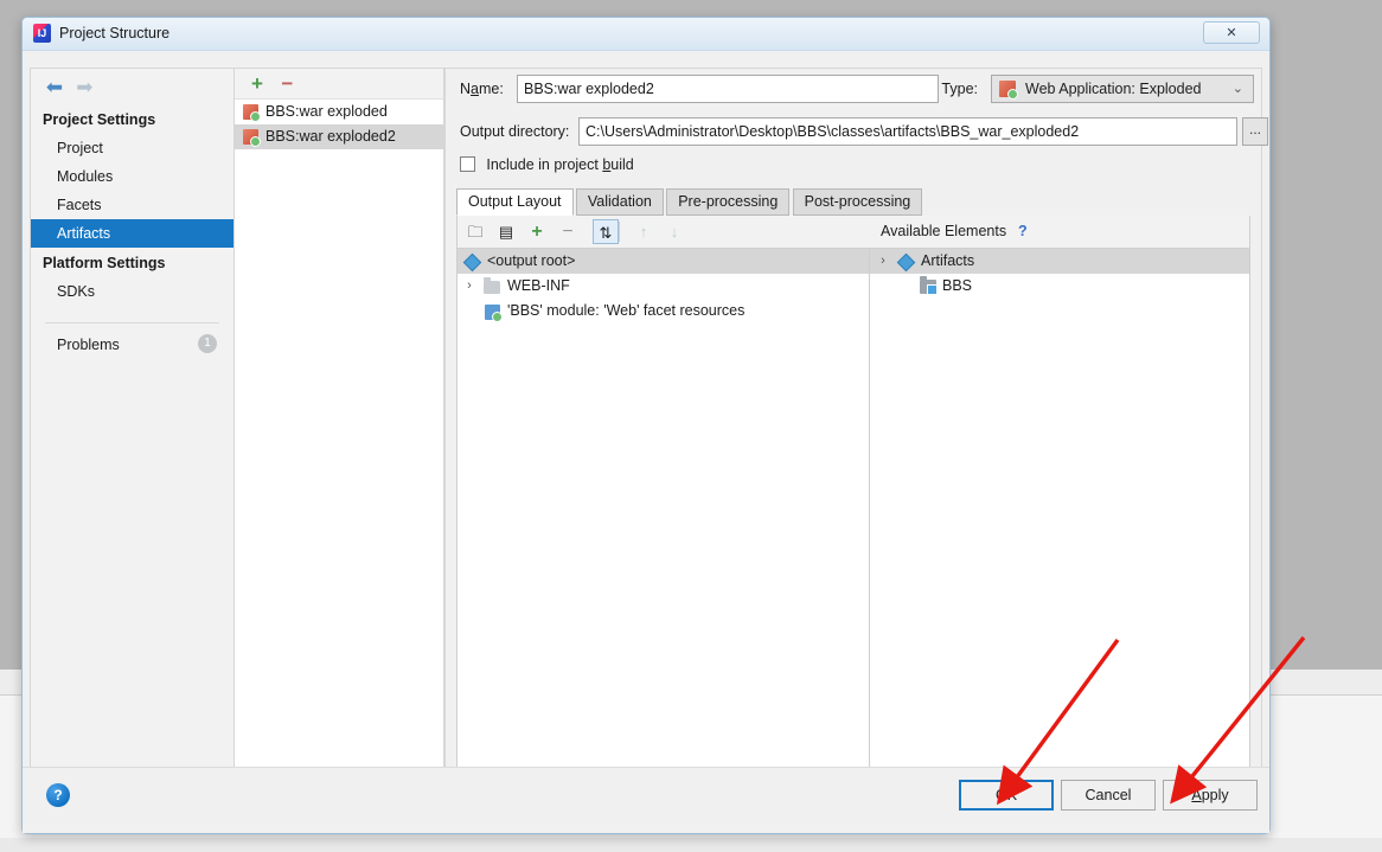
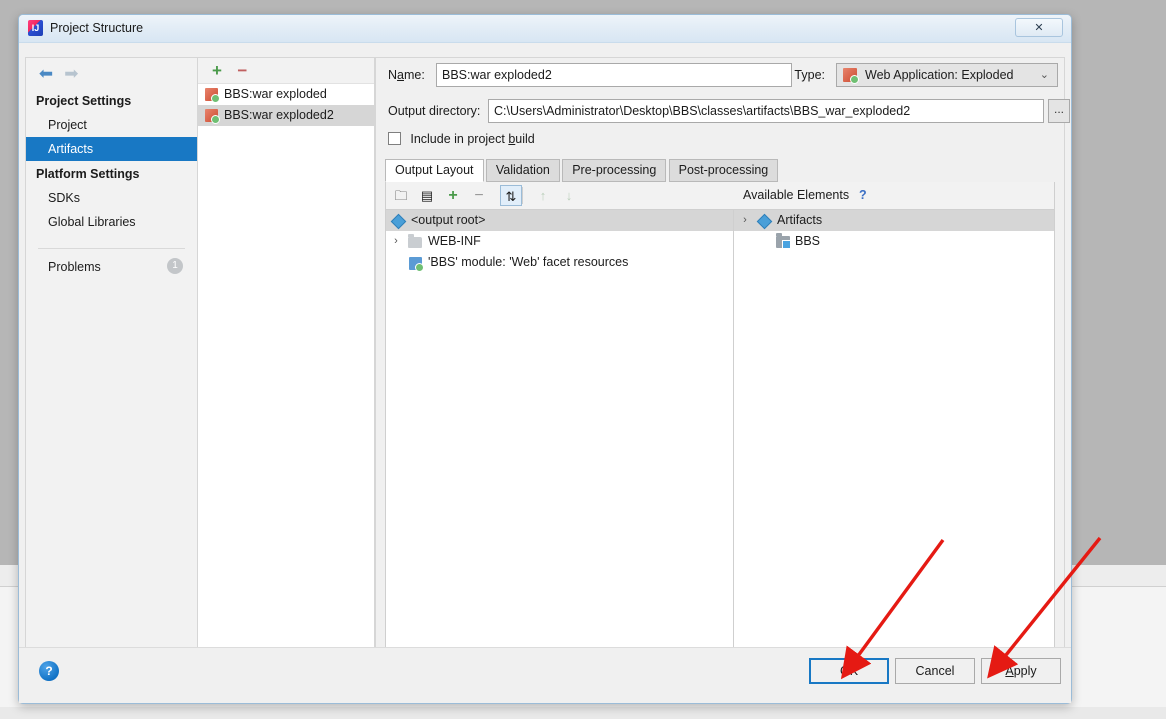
  IJ
  Project Structure
  ✕
  ⬅ ➡
  Project Settings
  Project
- Modules
- Facets
  Artifacts
  Platform Settings
  SDKs
+ Global Libraries
  Problems
  1
  + −
  BBS:war exploded
  BBS:war exploded2
  Name:
  BBS:war exploded2
  Type:
  Web Application: Exploded
  ⌄
  Output directory:
  C:\Users\Administrator\Desktop\BBS\classes\artifacts\BBS_war_exploded2
  ...
  Include in project build
  Output Layout Validation Pre-processing Post-processing
  🗀
  ▤
  +
  −
  ⇅
  ↑
  ↓
  Available Elements
  ?
  <output root>
  ›
  WEB-INF
  'BBS' module: 'Web' facet resources
  ›
  Artifacts
  BBS
  ?
  OK
  Cancel
  Apply
